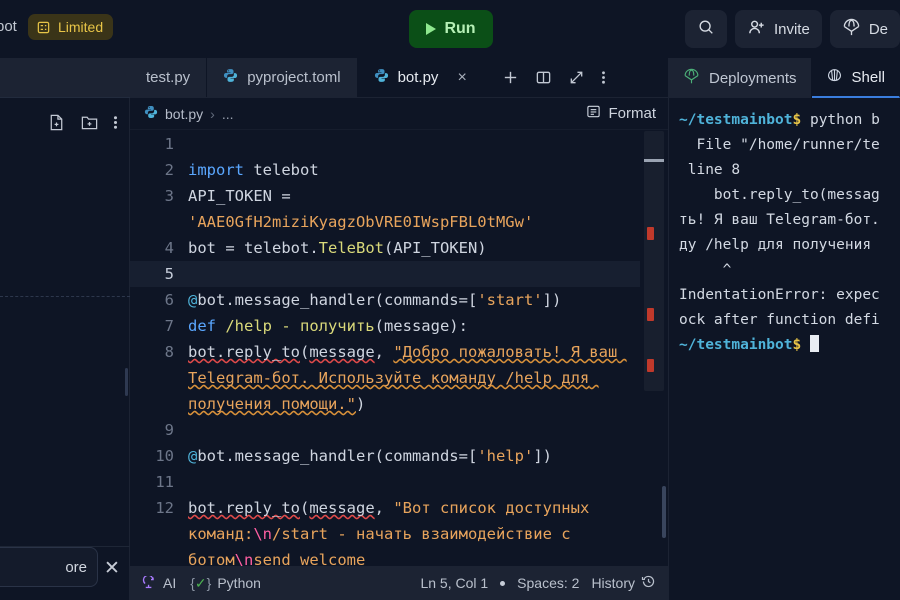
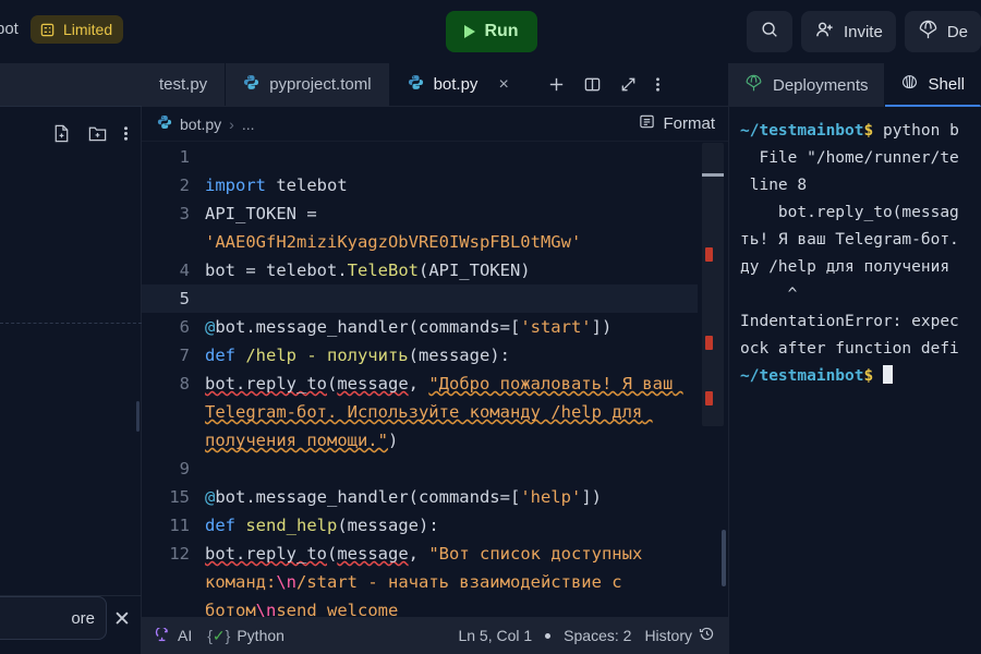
  bot
  Limited
  Run
  Invite
  De
  ore
  ✕
  test.py
  pyproject.toml
  bot.py
  ×
  bot.py
  ›
  ...
  Format
  1
  2
  import telebot
  3
  API_TOKEN = 'AAE0GfH2miziKyagzObVRE0IWspFBL0tMGw'
  4
  bot = telebot.TeleBot(API_TOKEN)
  5
  6
  @bot.message_handler(commands=['start'])
  7
  def /help - получить(message):
  8
  bot.reply_to(message, "Добро пожаловать! Я ваш Telegram-бот. Используйте команду /help для получения помощи.")
  9
- 10
+ 15
  @bot.message_handler(commands=['help'])
  11
+ def send_help(message):
  12
  bot.reply_to(message, "Вот список доступных команд:\n/start - начать взаимодействие с ботом\nsend_welcome
  Deployments
  Shell
  ~/testmainbot$ python b
  File "/home/runner/te
  line 8
  bot.reply_to(messag
  ть! Я ваш Telegram-бот.
  ду /help для получения
  ^
  IndentationError: expec
  ock after function defi
  ~/testmainbot$
  AI
  {✓}
  Python
  Ln 5, Col 1
  Spaces: 2
  History
